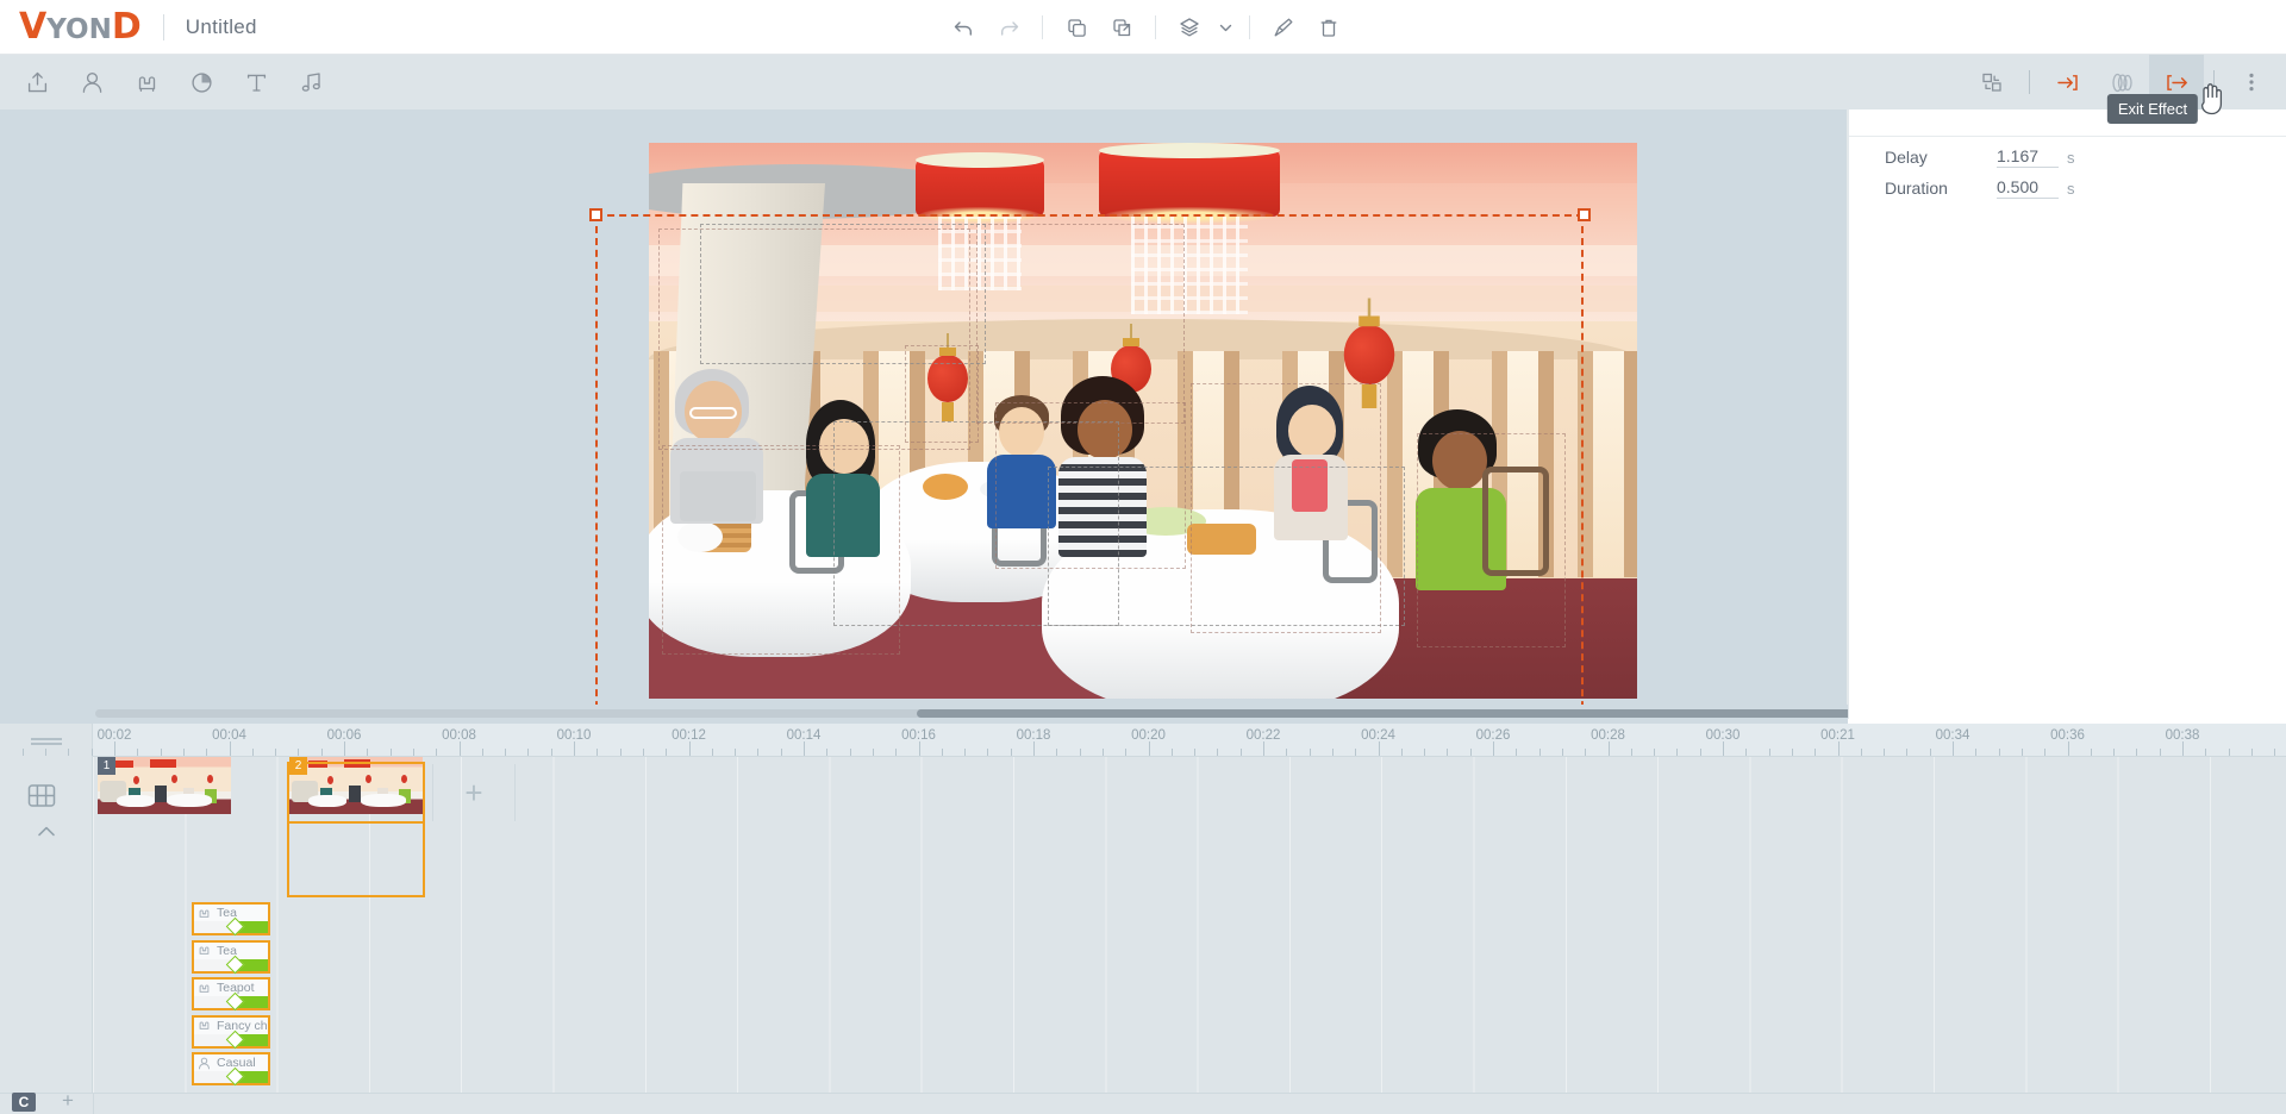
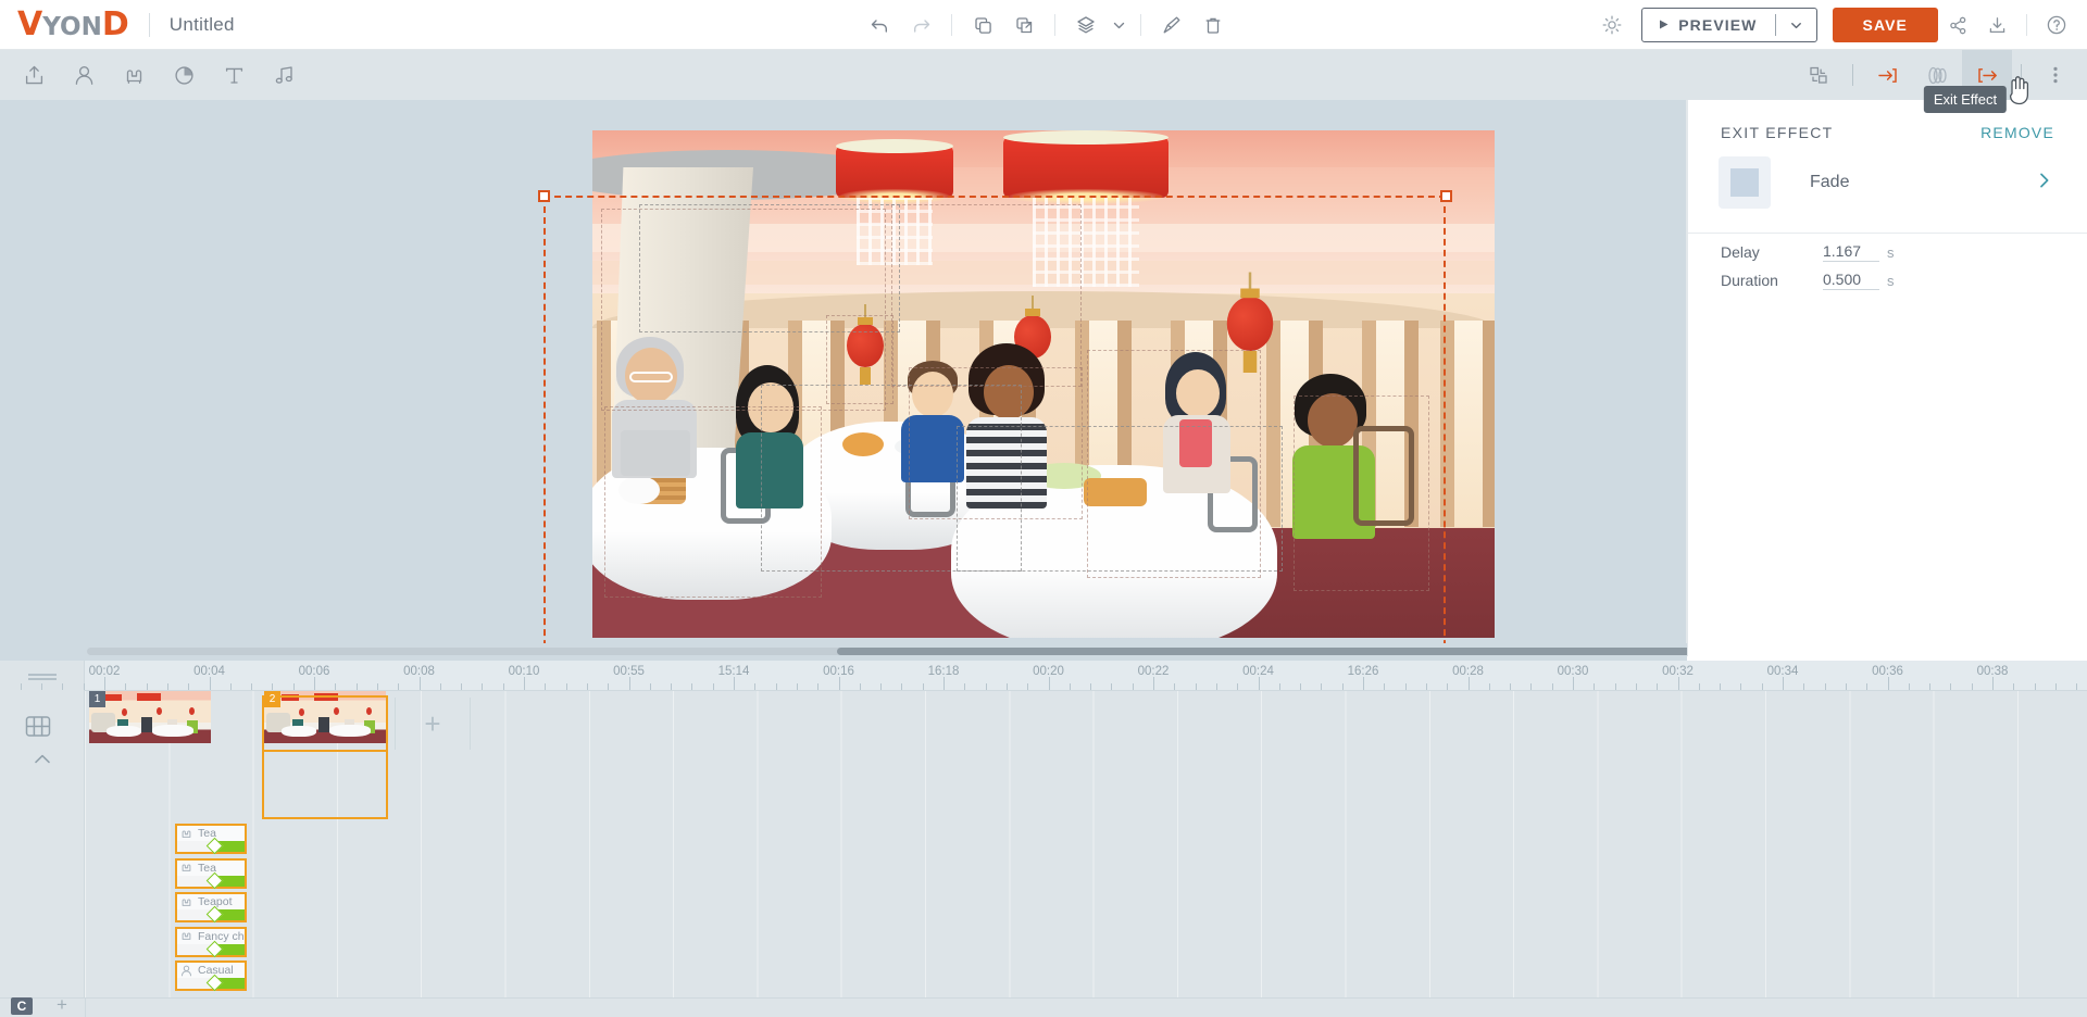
  V
  YON
  D
  Untitled
+ PREVIEW
+ SAVE
  Exit Effect
+ EXIT EFFECT
+ REMOVE
+ Fade
  Delay
  1.167
  s
  Duration
  0.500
  s
  00:02
  00:04
  00:06
  00:08
  00:10
- 00:12
+ 00:55
- 00:14
+ 15:14
  00:16
- 00:18
+ 16:18
  00:20
  00:22
  00:24
- 00:26
+ 16:26
  00:28
  00:30
- 00:21
+ 00:32
  00:34
  00:36
  00:38
  1
  2
  +
  Tea
  Tea
  Teapot
  Fancy ch
  Casual
  C
  +
